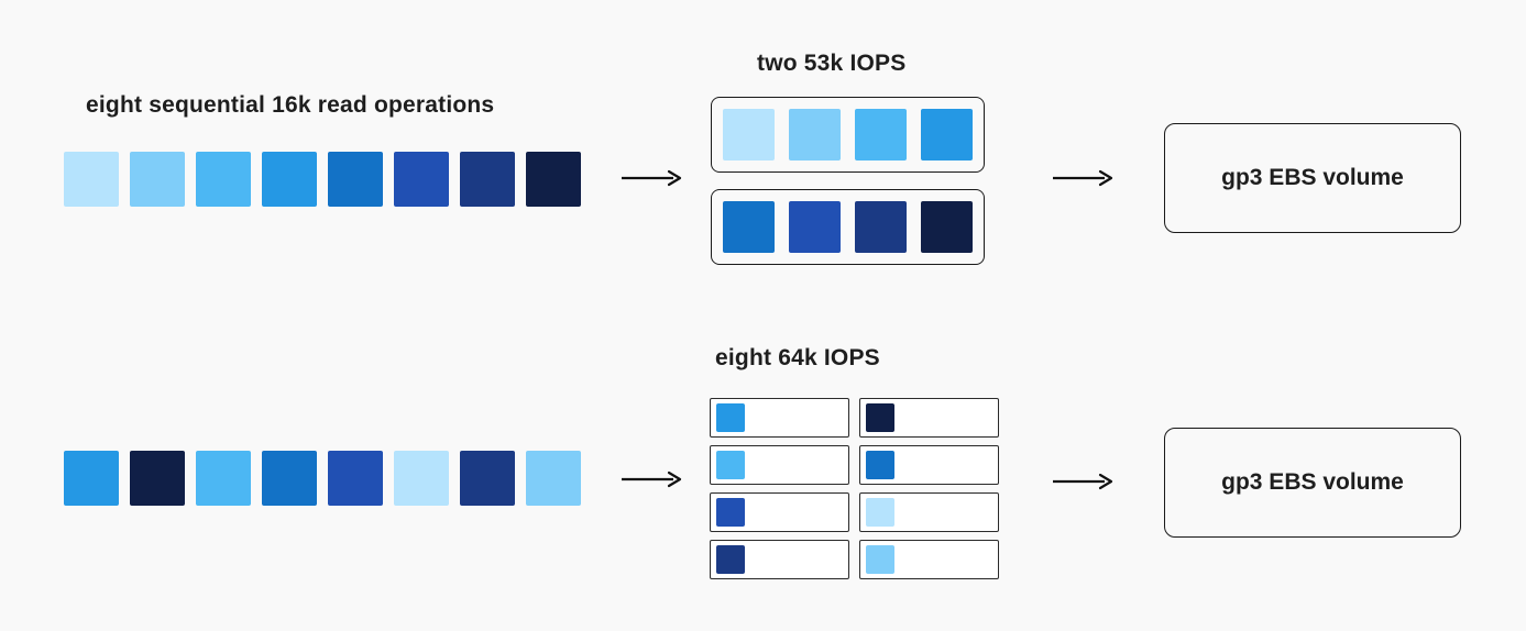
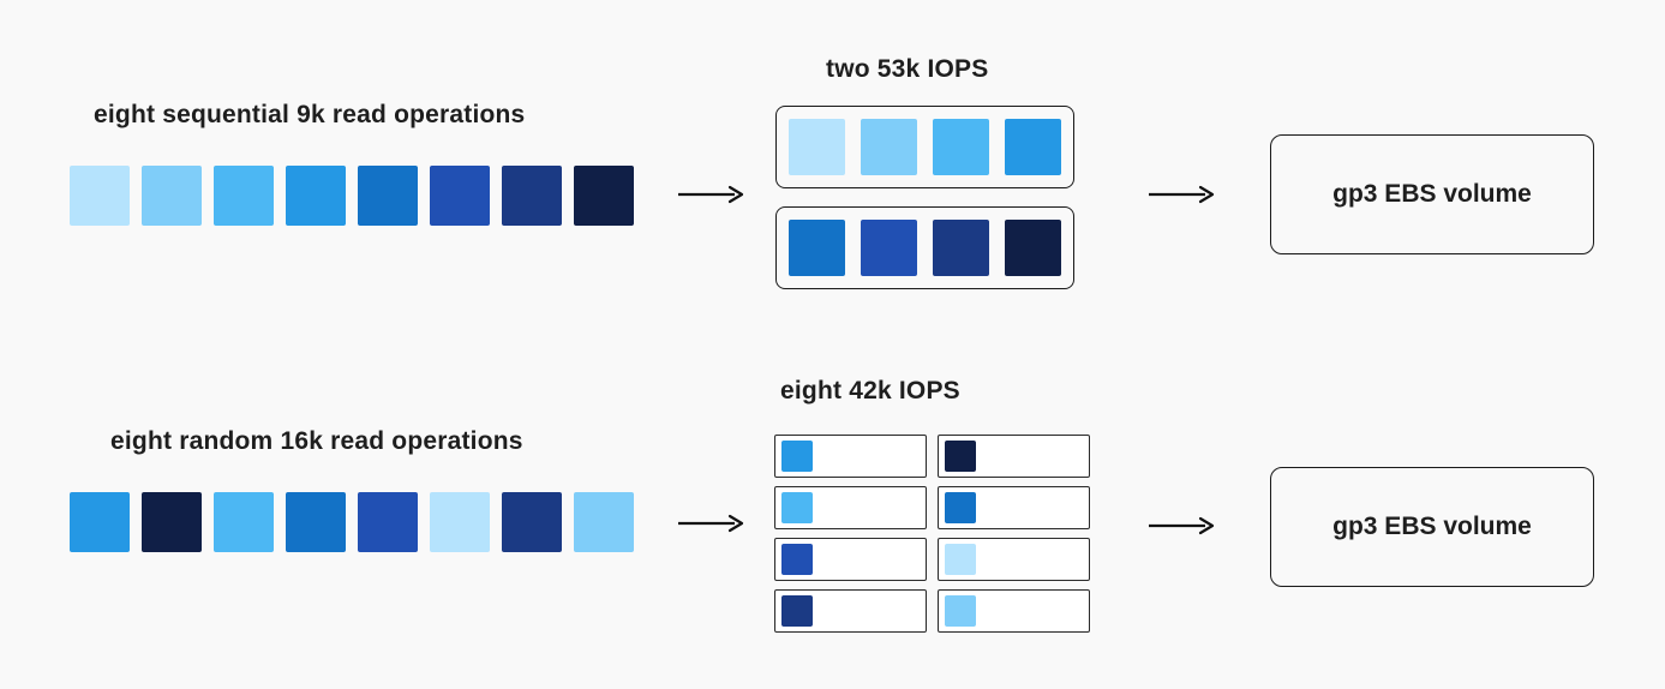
- eight sequential 16k read operations
+ eight sequential 9k read operations
  two 53k IOPS
  gp3 EBS volume
+ eight random 16k read operations
- eight 64k IOPS
+ eight 42k IOPS
  gp3 EBS volume
